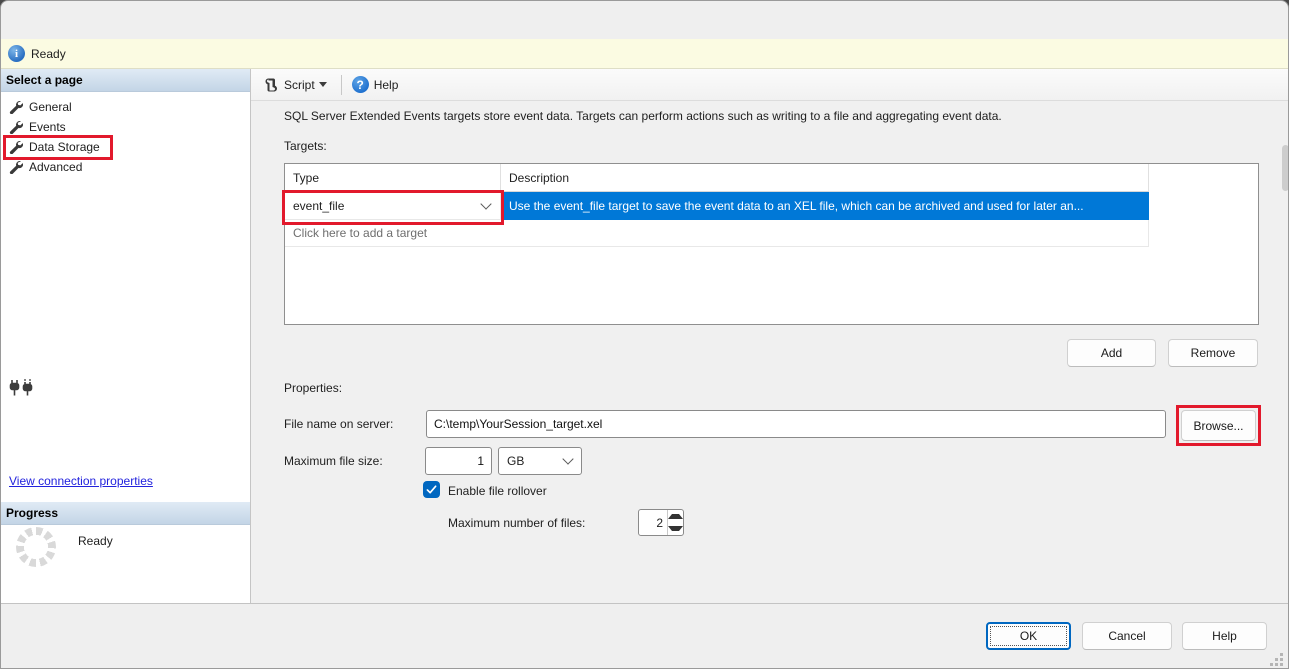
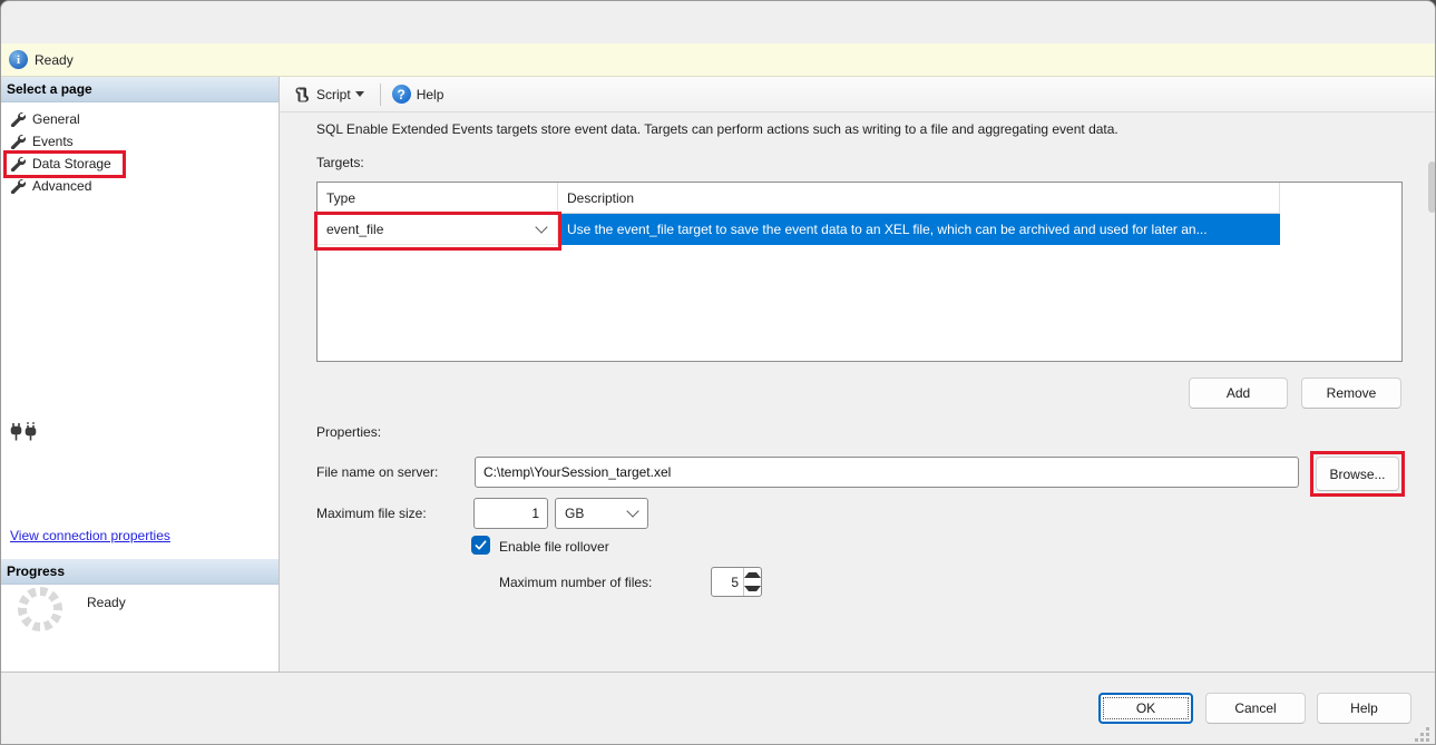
  i
  Ready
  Select a page
  General
  Events
  Data Storage
  Advanced
  View connection properties
  Progress
  Ready
  Script
  ?
  Help
- SQL Server Extended Events targets store event data. Targets can perform actions such as writing to a file and aggregating event data.
+ SQL Enable Extended Events targets store event data. Targets can perform actions such as writing to a file and aggregating event data.
  Targets:
  Type
  Description
  event_file
  Use the event_file target to save the event data to an XEL file, which can be archived and used for later an...
- Click here to add a target
  Add
  Remove
  Properties:
  File name on server:
  C:\temp\YourSession_target.xel
  Browse...
  Maximum file size:
  1
  GB
  Enable file rollover
  Maximum number of files:
- 2
+ 5
  OK
  Cancel
  Help
